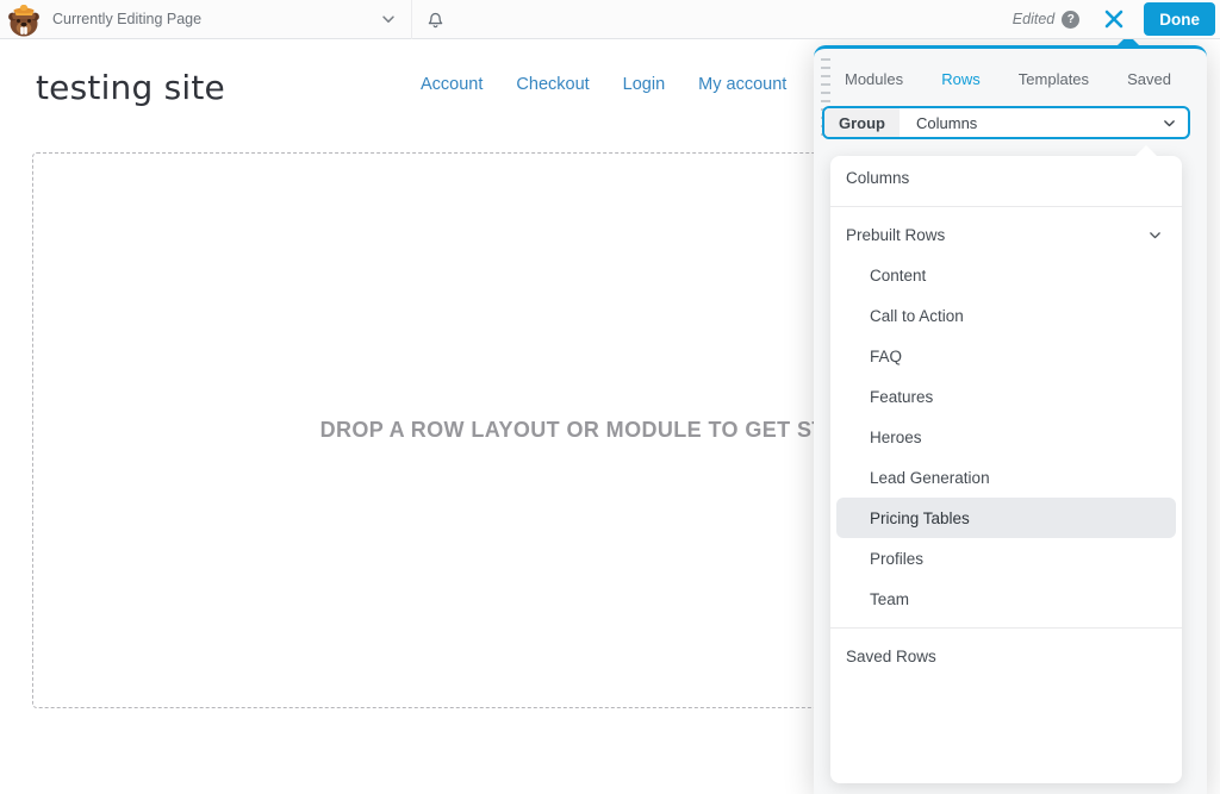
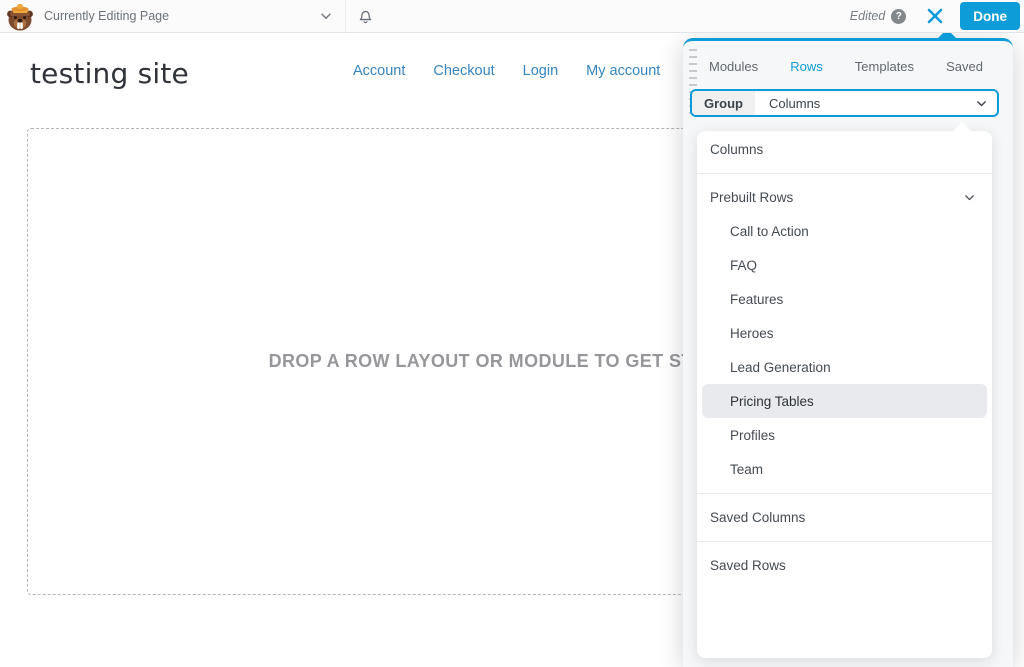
  Currently Editing Page
  Edited
  ?
  Done
  testing site
  Account
  Checkout
  Login
  My account
  DROP A ROW LAYOUT OR MODULE TO GET S
  Modules
  Rows
  Templates
  Saved
  Group
  Columns
  Columns
  Prebuilt Rows
- Content
  Call to Action
  FAQ
  Features
  Heroes
  Lead Generation
  Pricing Tables
  Profiles
  Team
+ Saved Columns
  Saved Rows
